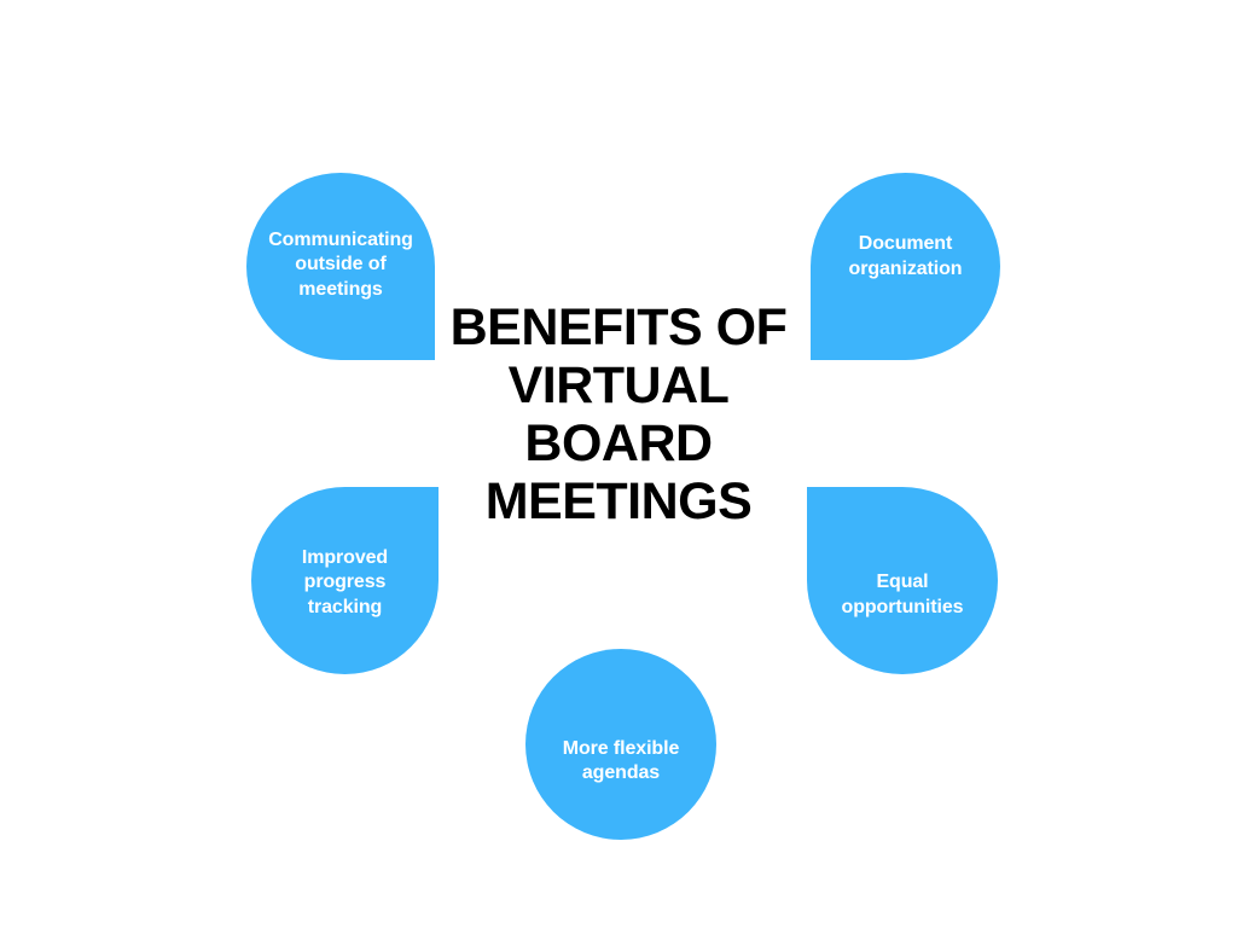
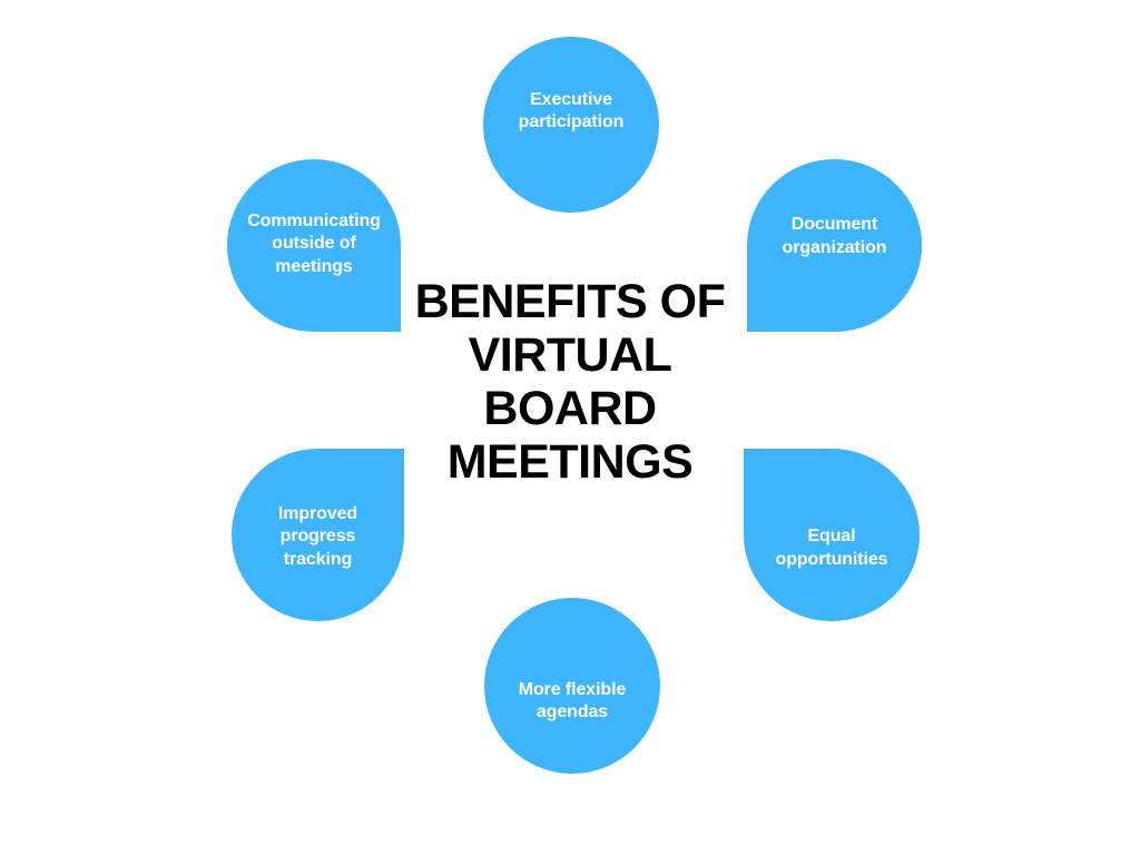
+ Executive
+ participation
  Communicating
  outside of
  meetings
  Document
  organization
  Improved
  progress
  tracking
  Equal
  opportunities
  More flexible
  agendas
  BENEFITS OF
  VIRTUAL
  BOARD
  MEETINGS
